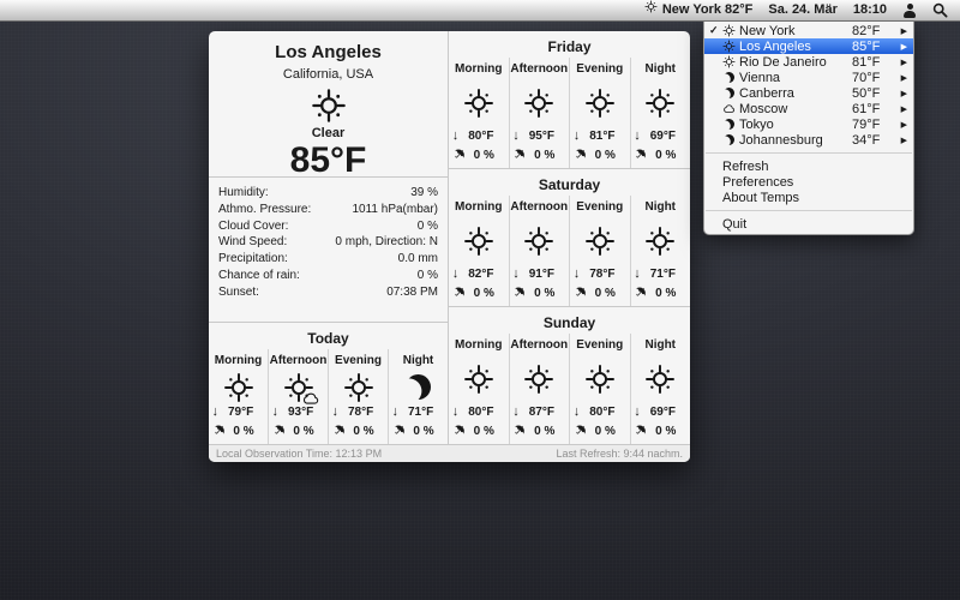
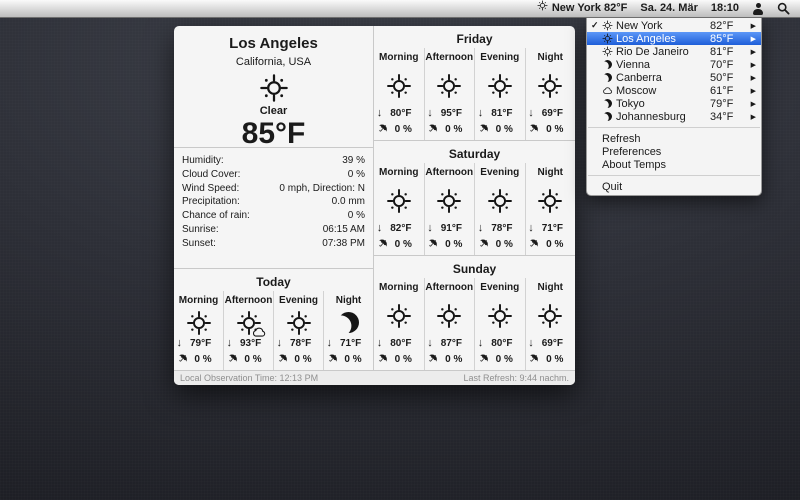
  New York 82°F
  Sa. 24. Mär
  18:10
  Los Angeles
  California, USA
  Clear
  85°F
  Humidity:
  39 %
- Athmo. Pressure:
- 1011 hPa(mbar)
  Cloud Cover:
  0 %
  Wind Speed:
  0 mph, Direction: N
  Precipitation:
  0.0 mm
  Chance of rain:
  0 %
+ Sunrise:
+ 06:15 AM
  Sunset:
  07:38 PM
  Today
  Morning
  ↓
  79°F
  0 %
  Afternoon
  ↓
  93°F
  0 %
  Evening
  ↓
  78°F
  0 %
  Night
  ↓
  71°F
  0 %
  Friday
  Morning
  ↓
  80°F
  0 %
  Afternoon
  ↓
  95°F
  0 %
  Evening
  ↓
  81°F
  0 %
  Night
  ↓
  69°F
  0 %
  Saturday
  Morning
  ↓
  82°F
  0 %
  Afternoon
  ↓
  91°F
  0 %
  Evening
  ↓
  78°F
  0 %
  Night
  ↓
  71°F
  0 %
  Sunday
  Morning
  ↓
  80°F
  0 %
  Afternoon
  ↓
  87°F
  0 %
  Evening
  ↓
  80°F
  0 %
  Night
  ↓
  69°F
  0 %
  Local Observation Time: 12:13 PM
  Last Refresh: 9:44 nachm.
  ✓
  New York
  82°F
  Los Angeles
  85°F
  Rio De Janeiro
  81°F
  Vienna
  70°F
  Canberra
  50°F
  Moscow
  61°F
  Tokyo
  79°F
  Johannesburg
  34°F
  Refresh
  Preferences
  About Temps
  Quit
